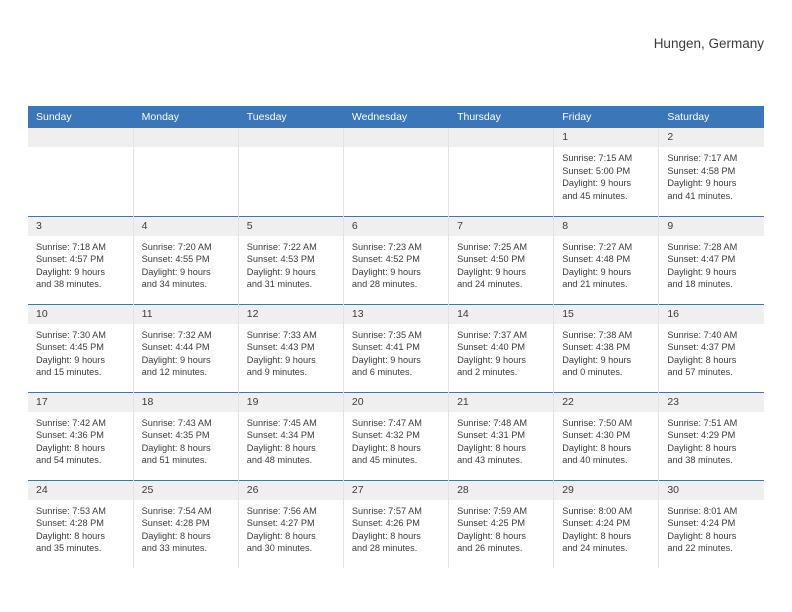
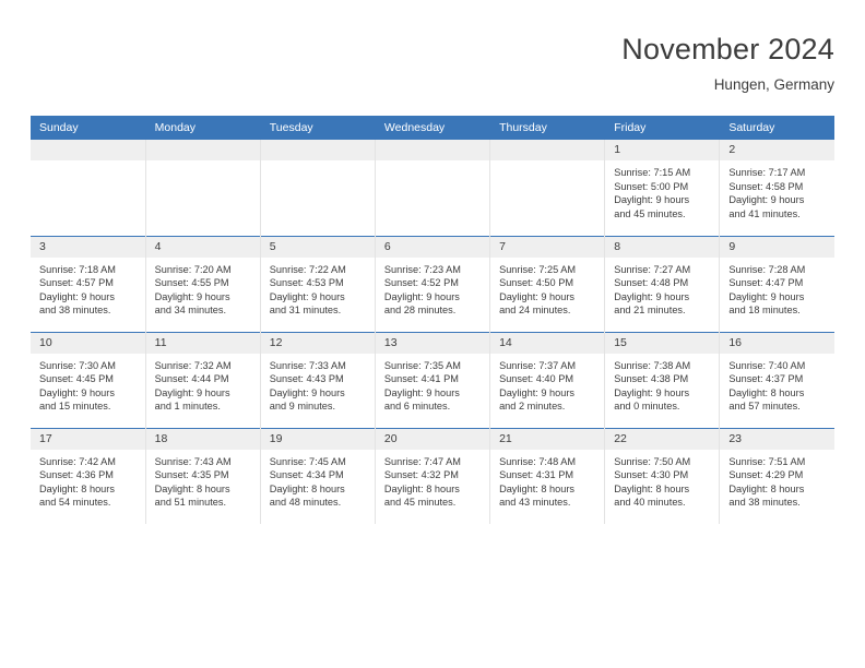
+ November 2024
  Hungen, Germany
  Sunday	Monday	Tuesday	Wednesday	Thursday	Friday	Saturday
  					1Sunrise: 7:15 AMSunset: 5:00 PMDaylight: 9 hoursand 45 minutes.	2Sunrise: 7:17 AMSunset: 4:58 PMDaylight: 9 hoursand 41 minutes.
  3Sunrise: 7:18 AMSunset: 4:57 PMDaylight: 9 hoursand 38 minutes.	4Sunrise: 7:20 AMSunset: 4:55 PMDaylight: 9 hoursand 34 minutes.	5Sunrise: 7:22 AMSunset: 4:53 PMDaylight: 9 hoursand 31 minutes.	6Sunrise: 7:23 AMSunset: 4:52 PMDaylight: 9 hoursand 28 minutes.	7Sunrise: 7:25 AMSunset: 4:50 PMDaylight: 9 hoursand 24 minutes.	8Sunrise: 7:27 AMSunset: 4:48 PMDaylight: 9 hoursand 21 minutes.	9Sunrise: 7:28 AMSunset: 4:47 PMDaylight: 9 hoursand 18 minutes.
- 10Sunrise: 7:30 AMSunset: 4:45 PMDaylight: 9 hoursand 15 minutes.	11Sunrise: 7:32 AMSunset: 4:44 PMDaylight: 9 hoursand 12 minutes.	12Sunrise: 7:33 AMSunset: 4:43 PMDaylight: 9 hoursand 9 minutes.	13Sunrise: 7:35 AMSunset: 4:41 PMDaylight: 9 hoursand 6 minutes.	14Sunrise: 7:37 AMSunset: 4:40 PMDaylight: 9 hoursand 2 minutes.	15Sunrise: 7:38 AMSunset: 4:38 PMDaylight: 9 hoursand 0 minutes.	16Sunrise: 7:40 AMSunset: 4:37 PMDaylight: 8 hoursand 57 minutes.
+ 10Sunrise: 7:30 AMSunset: 4:45 PMDaylight: 9 hoursand 15 minutes.	11Sunrise: 7:32 AMSunset: 4:44 PMDaylight: 9 hoursand 1 minutes.	12Sunrise: 7:33 AMSunset: 4:43 PMDaylight: 9 hoursand 9 minutes.	13Sunrise: 7:35 AMSunset: 4:41 PMDaylight: 9 hoursand 6 minutes.	14Sunrise: 7:37 AMSunset: 4:40 PMDaylight: 9 hoursand 2 minutes.	15Sunrise: 7:38 AMSunset: 4:38 PMDaylight: 9 hoursand 0 minutes.	16Sunrise: 7:40 AMSunset: 4:37 PMDaylight: 8 hoursand 57 minutes.
  17Sunrise: 7:42 AMSunset: 4:36 PMDaylight: 8 hoursand 54 minutes.	18Sunrise: 7:43 AMSunset: 4:35 PMDaylight: 8 hoursand 51 minutes.	19Sunrise: 7:45 AMSunset: 4:34 PMDaylight: 8 hoursand 48 minutes.	20Sunrise: 7:47 AMSunset: 4:32 PMDaylight: 8 hoursand 45 minutes.	21Sunrise: 7:48 AMSunset: 4:31 PMDaylight: 8 hoursand 43 minutes.	22Sunrise: 7:50 AMSunset: 4:30 PMDaylight: 8 hoursand 40 minutes.	23Sunrise: 7:51 AMSunset: 4:29 PMDaylight: 8 hoursand 38 minutes.
- 24Sunrise: 7:53 AMSunset: 4:28 PMDaylight: 8 hoursand 35 minutes.	25Sunrise: 7:54 AMSunset: 4:28 PMDaylight: 8 hoursand 33 minutes.	26Sunrise: 7:56 AMSunset: 4:27 PMDaylight: 8 hoursand 30 minutes.	27Sunrise: 7:57 AMSunset: 4:26 PMDaylight: 8 hoursand 28 minutes.	28Sunrise: 7:59 AMSunset: 4:25 PMDaylight: 8 hoursand 26 minutes.	29Sunrise: 8:00 AMSunset: 4:24 PMDaylight: 8 hoursand 24 minutes.	30Sunrise: 8:01 AMSunset: 4:24 PMDaylight: 8 hoursand 22 minutes.
